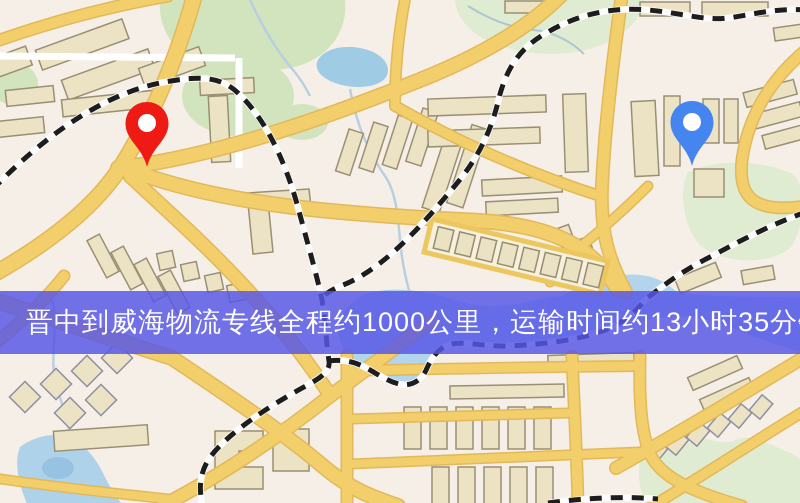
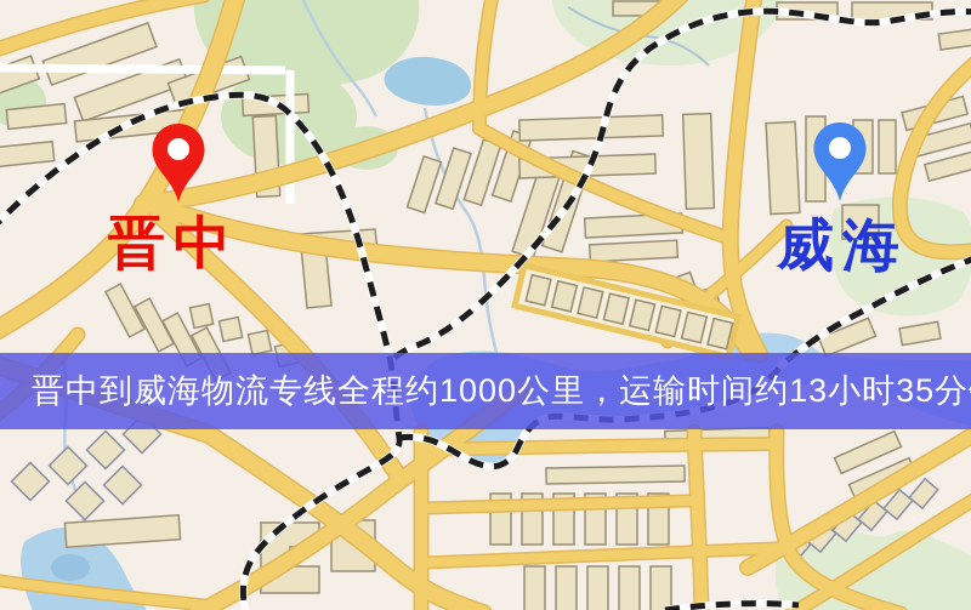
+ 晋中
+ 威海
  晋中到威海物流专线全程约1000公里，运输时间约13小时35分
